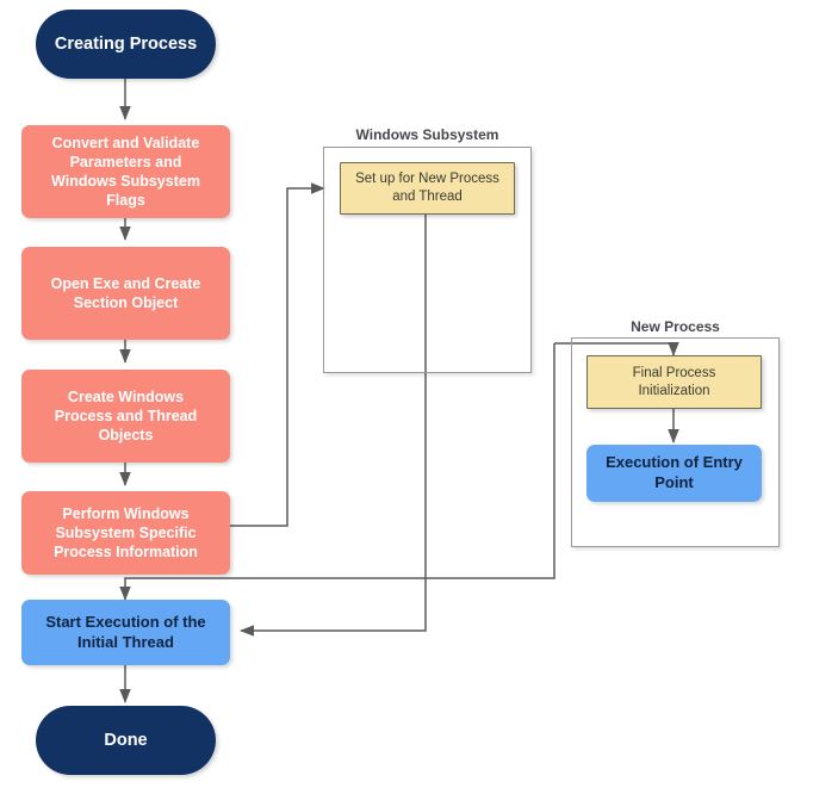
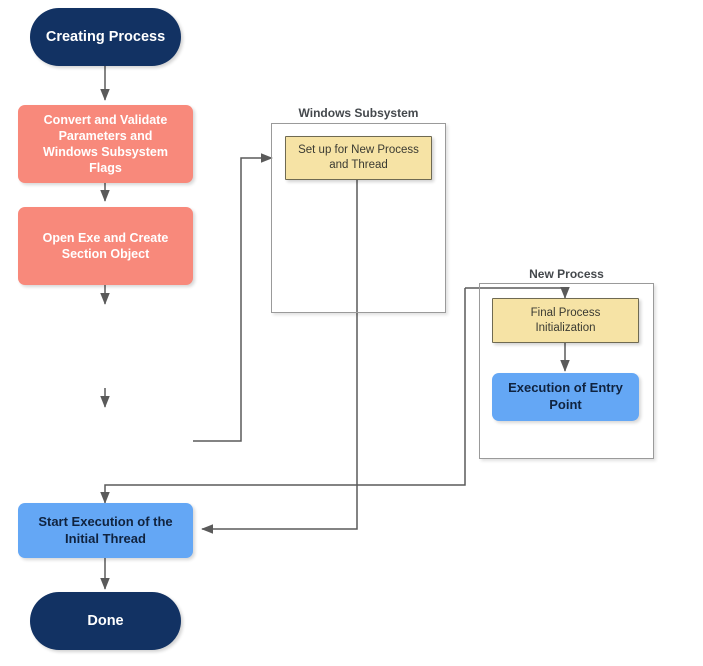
  Windows Subsystem
  New Process
  Creating Process
  Convert and Validate
  Parameters and
  Windows Subsystem
  Flags
  Open Exe and Create
  Section Object
- Create Windows
- Process and Thread
- Objects
- Perform Windows
- Subsystem Specific
- Process Information
  Start Execution of the
  Initial Thread
  Done
  Set up for New Process
  and Thread
  Final Process
  Initialization
  Execution of Entry
  Point
